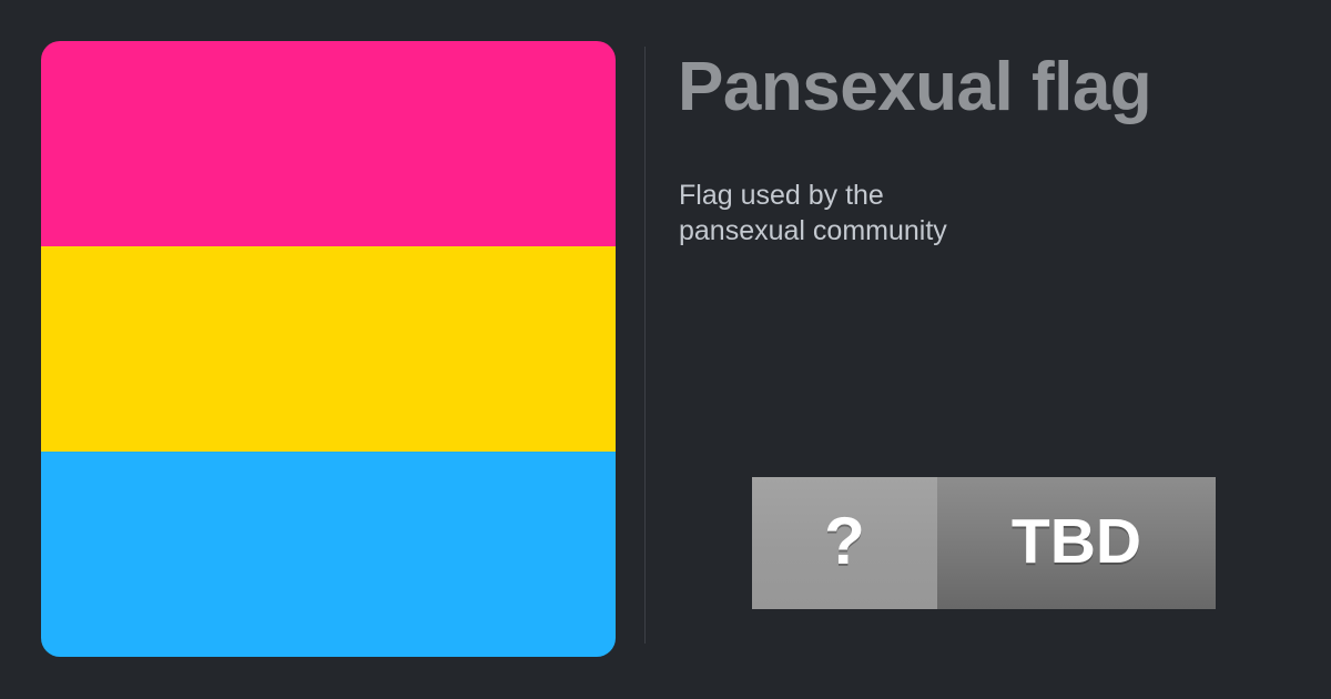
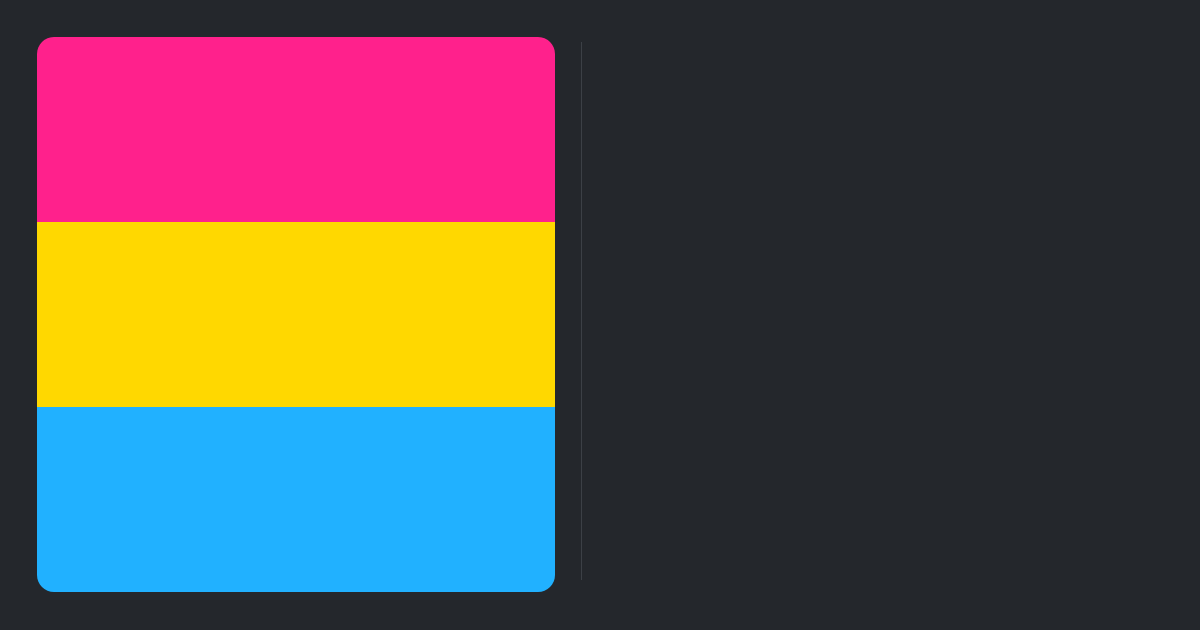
- Pansexual flag
- Flag used by the pansexual community
- ?
- TBD
